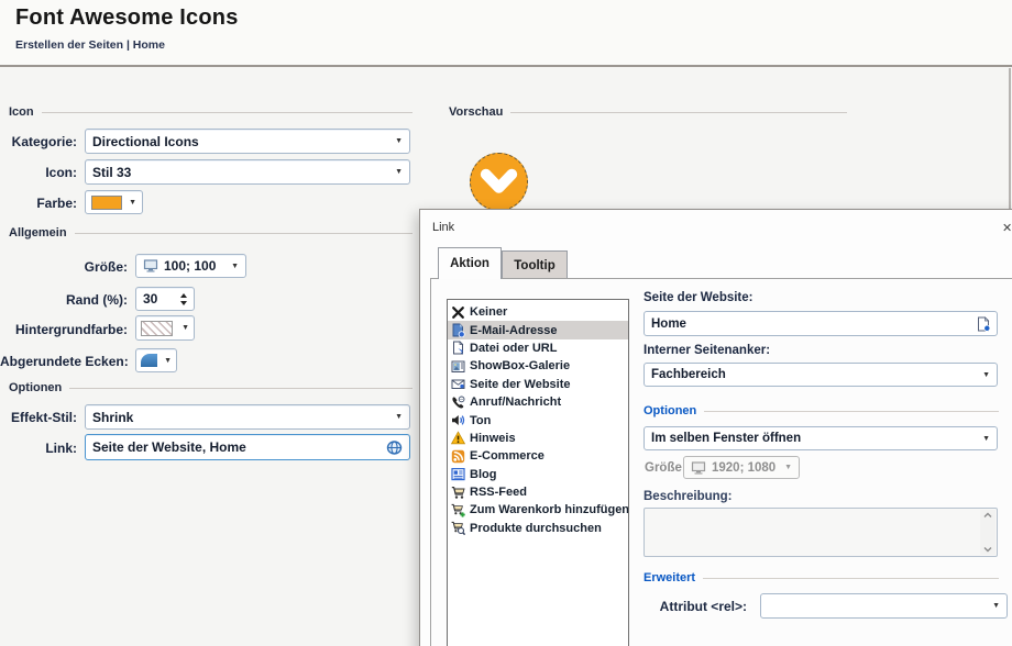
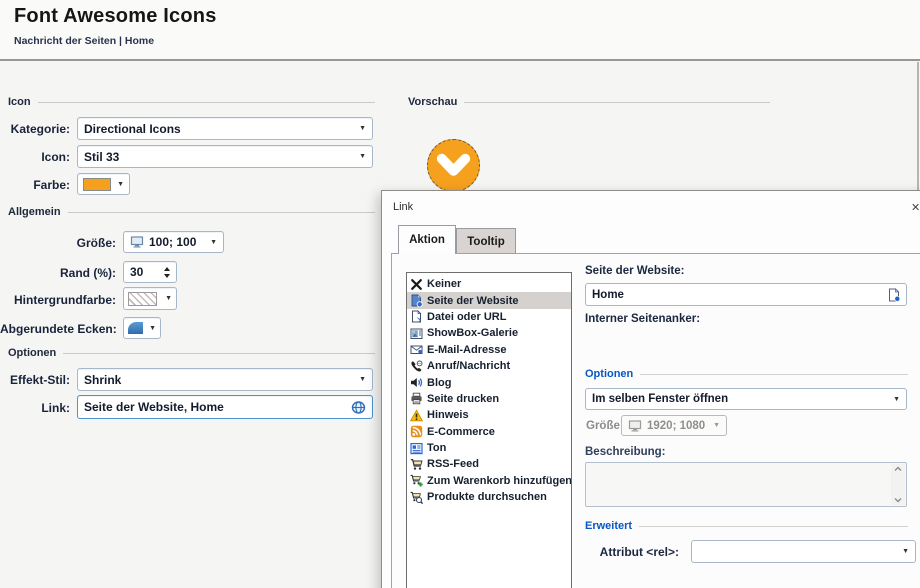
  Font Awesome Icons
- Erstellen der Seiten | Home
+ Nachricht der Seiten | Home
  Icon
  Kategorie:
  Directional Icons
  Icon:
  Stil 33
  Farbe:
  Allgemein
  Größe:
  100; 100
  Rand (%):
  30
  Hintergrundfarbe:
  Abgerundete Ecken:
  Optionen
  Effekt-Stil:
  Shrink
  Link:
  Seite der Website, Home
  Vorschau
  Link
  ✕
  Aktion
  Tooltip
  Keiner
- E-Mail-Adresse
+ Seite der Website
  Datei oder URL
  ShowBox-Galerie
- Seite der Website
+ E-Mail-Adresse
  Anruf/Nachricht
- Ton
+ Blog
+ Seite drucken
  Hinweis
  E-Commerce
- Blog
+ Ton
  RSS-Feed
  Zum Warenkorb hinzufügen
  Produkte durchsuchen
  Seite der Website:
  Home
  Interner Seitenanker:
- Fachbereich
  Optionen
  Im selben Fenster öffnen
  Größe
  1920; 1080
  Beschreibung:
  Erweitert
  Attribut <rel>:
